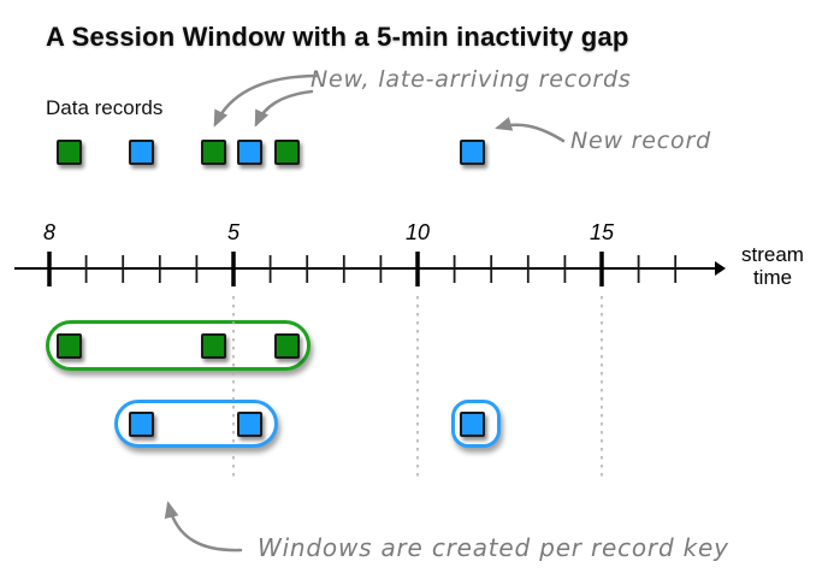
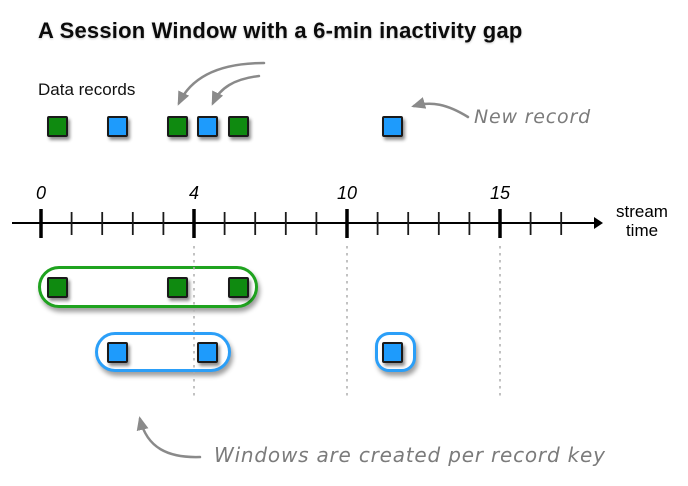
- A Session Window with a 5-min inactivity gap
+ A Session Window with a 6-min inactivity gap
  Data records
- New, late-arriving records
  New record
  Windows are created per record key
  stream
  time
- 8
+ 0
- 5
+ 4
  10
  15
